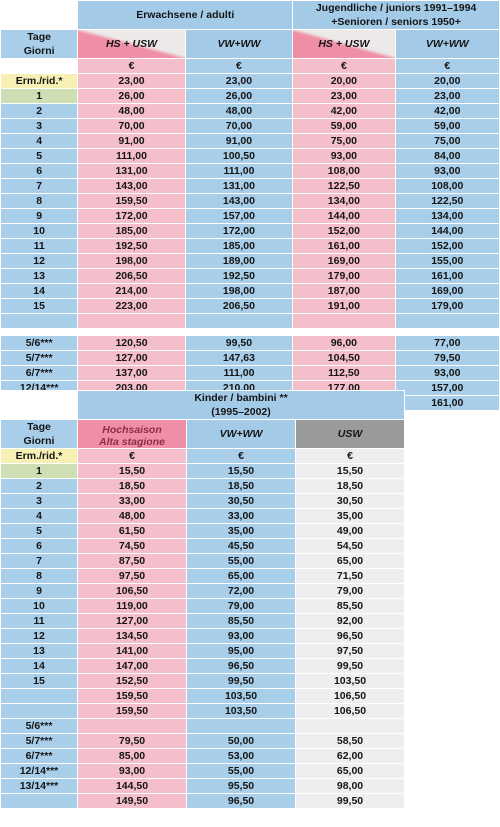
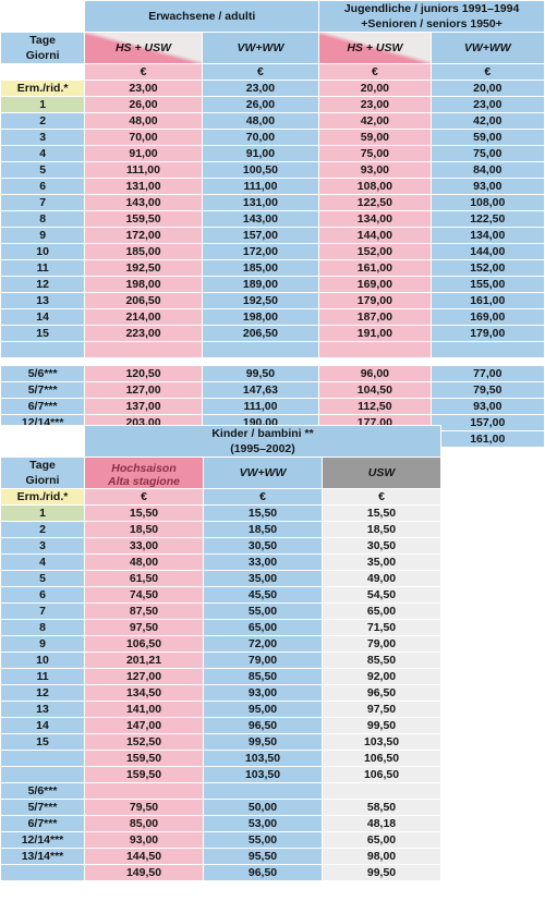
  	Erwachsene / adulti	Jugendliche / juniors 1991–1994+Senioren / seniors 1950+
  TageGiorni	HS + USW	VW+WW	HS + USW	VW+WW
  	€	€	€	€
  Erm./rid.*	23,00	23,00	20,00	20,00
  1	26,00	26,00	23,00	23,00
  2	48,00	48,00	42,00	42,00
  3	70,00	70,00	59,00	59,00
  4	91,00	91,00	75,00	75,00
  5	111,00	100,50	93,00	84,00
  6	131,00	111,00	108,00	93,00
  7	143,00	131,00	122,50	108,00
  8	159,50	143,00	134,00	122,50
  9	172,00	157,00	144,00	134,00
  10	185,00	172,00	152,00	144,00
  11	192,50	185,00	161,00	152,00
  12	198,00	189,00	169,00	155,00
  13	206,50	192,50	179,00	161,00
  14	214,00	198,00	187,00	169,00
  15	223,00	206,50	191,00	179,00
  5/6***	120,50	99,50	96,00	77,00
  5/7***	127,00	147,63	104,50	79,50
  6/7***	137,00	111,00	112,50	93,00
- 12/14***	203,00	210,00	177,00	157,00
+ 12/14***	203,00	190,00	177,00	157,00
  	Kinder / bambini **(1995–2002)
  TageGiorni	HochsaisonAlta stagione	VW+WW	USW
  Erm./rid.*	€	€	€
  1	15,50	15,50	15,50
  2	18,50	18,50	18,50
  3	33,00	30,50	30,50
  4	48,00	33,00	35,00
  5	61,50	35,00	49,00
  6	74,50	45,50	54,50
  7	87,50	55,00	65,00
  8	97,50	65,00	71,50
  9	106,50	72,00	79,00
- 10	119,00	79,00	85,50
+ 10	201,21	79,00	85,50
  11	127,00	85,50	92,00
  12	134,50	93,00	96,50
  13	141,00	95,00	97,50
  14	147,00	96,50	99,50
  15	152,50	99,50	103,50
  	159,50	103,50	106,50
  	159,50	103,50	106,50
  5/6***
  5/7***	79,50	50,00	58,50
- 6/7***	85,00	53,00	62,00
+ 6/7***	85,00	53,00	48,18
  12/14***	93,00	55,00	65,00
  13/14***	144,50	95,50	98,00
  	149,50	96,50	99,50
